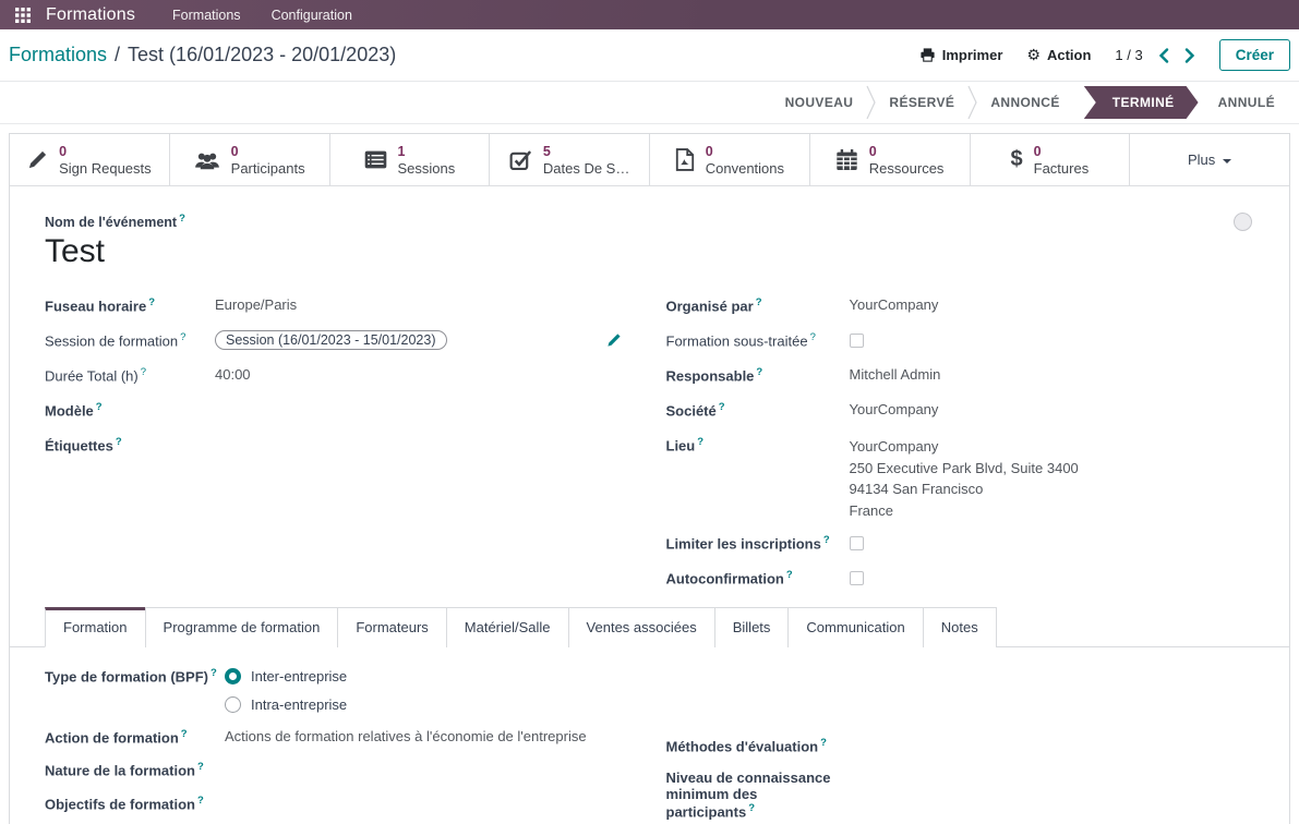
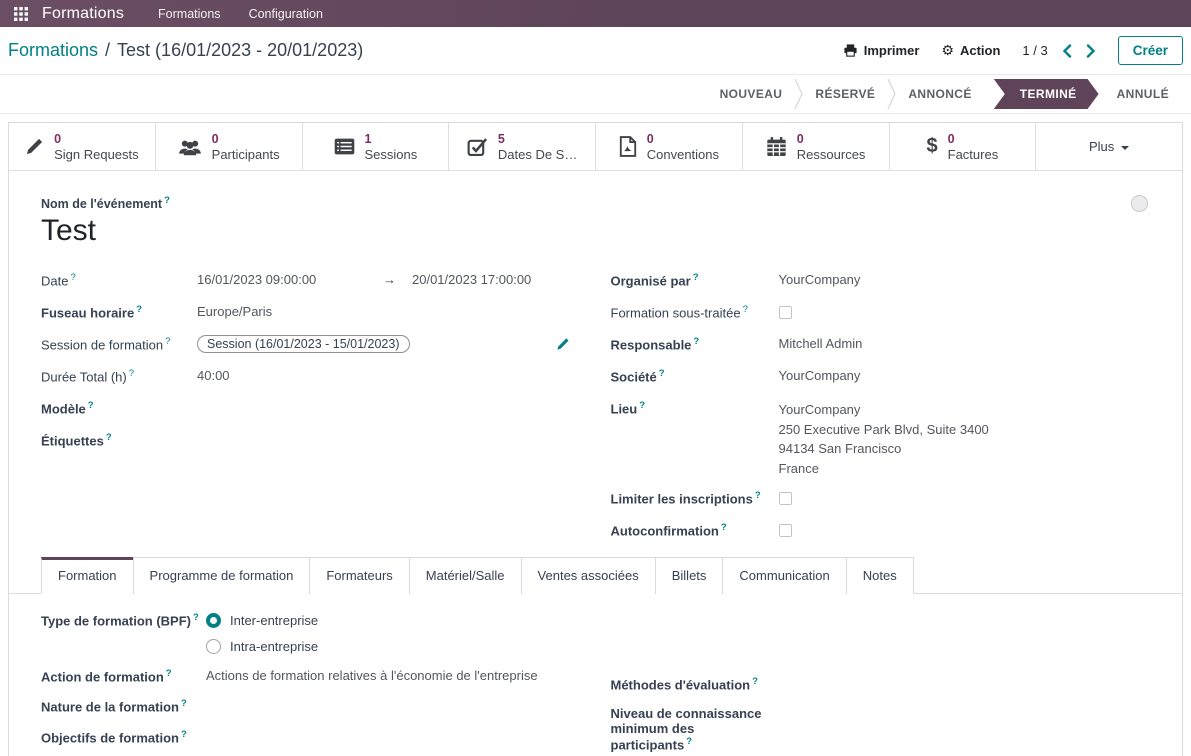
  Formations
  Formations
  Configuration
  Formations
  /
  Test (16/01/2023 - 20/01/2023)
  Imprimer
  ⚙
  Action
  1 / 3
  Créer
  NOUVEAU
  RÉSERVÉ
  ANNONCÉ
  TERMINÉ
  ANNULÉ
  0
  Sign Requests
  0
  Participants
  1
  Sessions
  5
  Dates De S…
  0
  Conventions
  0
  Ressources
  $
  0
  Factures
  Plus
  Nom de l'événement ?
  Test
+ Date ?
+ 16/01/2023 09:00:00 → 20/01/2023 17:00:00
  Fuseau horaire ?
  Europe/Paris
  Session de formation ?
  Session (16/01/2023 - 15/01/2023)
  Durée Total (h) ?
  40:00
  Modèle ?
  Étiquettes ?
  Organisé par ?
  YourCompany
  Formation sous-traitée ?
  Responsable ?
  Mitchell Admin
  Société ?
  YourCompany
  Lieu ?
  YourCompany
  250 Executive Park Blvd, Suite 3400
  94134 San Francisco
  France
  Limiter les inscriptions ?
  Autoconfirmation ?
  Formation
  Programme de formation
  Formateurs
  Matériel/Salle
  Ventes associées
  Billets
  Communication
  Notes
  Type de formation (BPF) ?
  Inter-entreprise
  Intra-entreprise
  Action de formation ?
  Actions de formation relatives à l'économie de l'entreprise
  Nature de la formation ?
  Objectifs de formation ?
  Méthodes d'évaluation ?
  Niveau de connaissance minimum des participants ?
